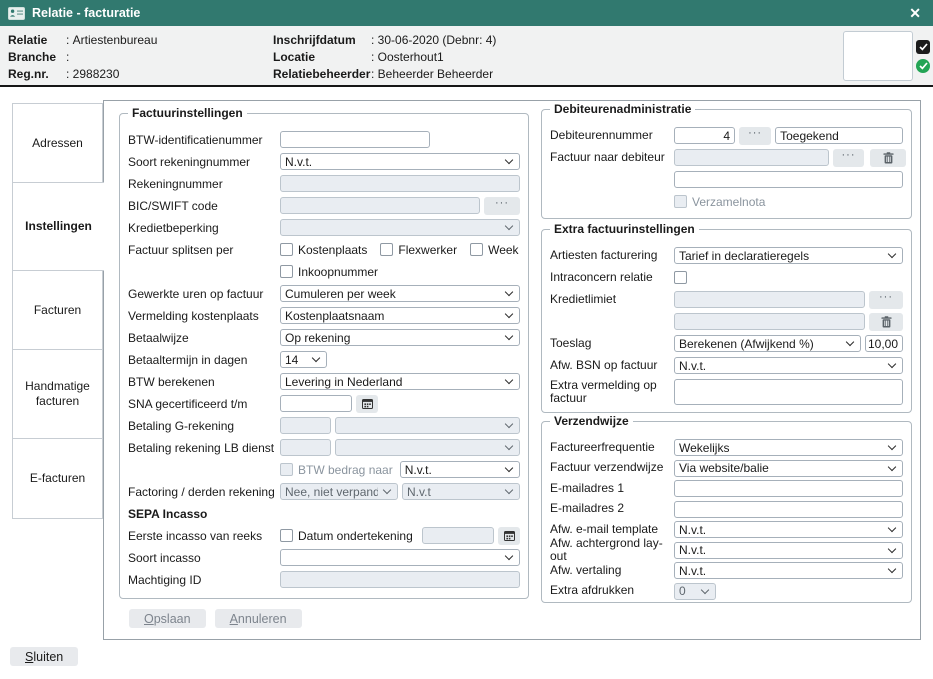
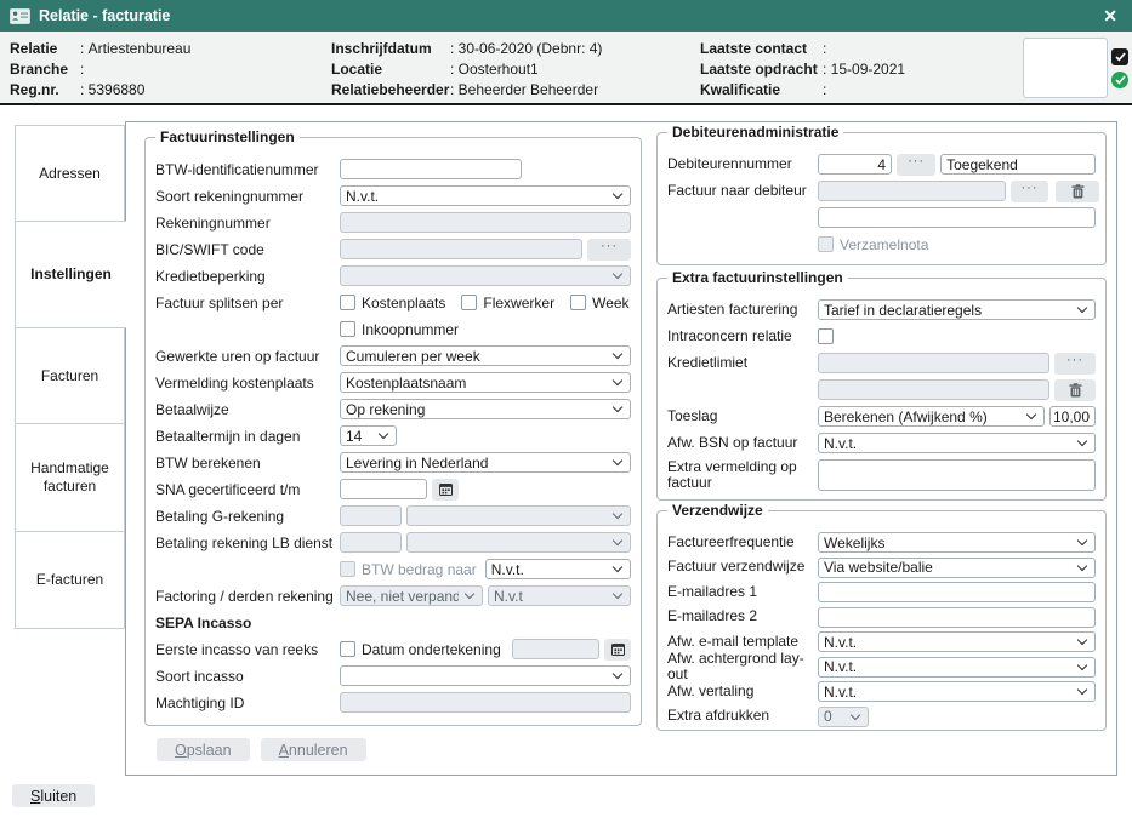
  Relatie - facturatie
  ✕
  Relatie
  Artiestenbureau
  Branche
  Reg.nr.
- 2988230
+ 5396880
  Inschrijfdatum
  30-06-2020 (Debnr: 4)
  Locatie
  Oosterhout1
  Relatiebeheerder
  Beheerder Beheerder
+ Laatste contact
+ Laatste opdracht
+ 15-09-2021
+ Kwalificatie
  Adressen
  Instellingen
  Facturen
  Handmatige facturen
  E-facturen
  Factuurinstellingen
  BTW-identificatienummer
  Soort rekeningnummer
  N.v.t.
  Rekeningnummer
  BIC/SWIFT code
  ···
  Kredietbeperking
  Factuur splitsen per
  Kostenplaats
  Flexwerker
  Week
  Inkoopnummer
  Gewerkte uren op factuur
  Cumuleren per week
  Vermelding kostenplaats
  Kostenplaatsnaam
  Betaalwijze
  Op rekening
  Betaaltermijn in dagen
  14
  BTW berekenen
  Levering in Nederland
  SNA gecertificeerd t/m
  Betaling G-rekening
  Betaling rekening LB dienst
  BTW bedrag naar
  N.v.t.
  Factoring / derden rekening
  Nee, niet verpand
  N.v.t
  SEPA Incasso
  Eerste incasso van reeks
  Datum ondertekening
  Soort incasso
  Machtiging ID
  Opslaan
  Annuleren
  Debiteurenadministratie
  Debiteurennummer
  4
  ···
  Toegekend
  Factuur naar debiteur
  ···
  Verzamelnota
  Extra factuurinstellingen
  Artiesten facturering
  Tarief in declaratieregels
  Intraconcern relatie
  Kredietlimiet
  ···
  Toeslag
  Berekenen (Afwijkend %)
  10,00
  Afw. BSN op factuur
  N.v.t.
  Extra vermelding op factuur
  Verzendwijze
  Factureerfrequentie
  Wekelijks
  Factuur verzendwijze
  Via website/balie
  E-mailadres 1
  E-mailadres 2
  Afw. e-mail template
  N.v.t.
  Afw. achtergrond lay-out
  N.v.t.
  Afw. vertaling
  N.v.t.
  Extra afdrukken
  0
  Sluiten
